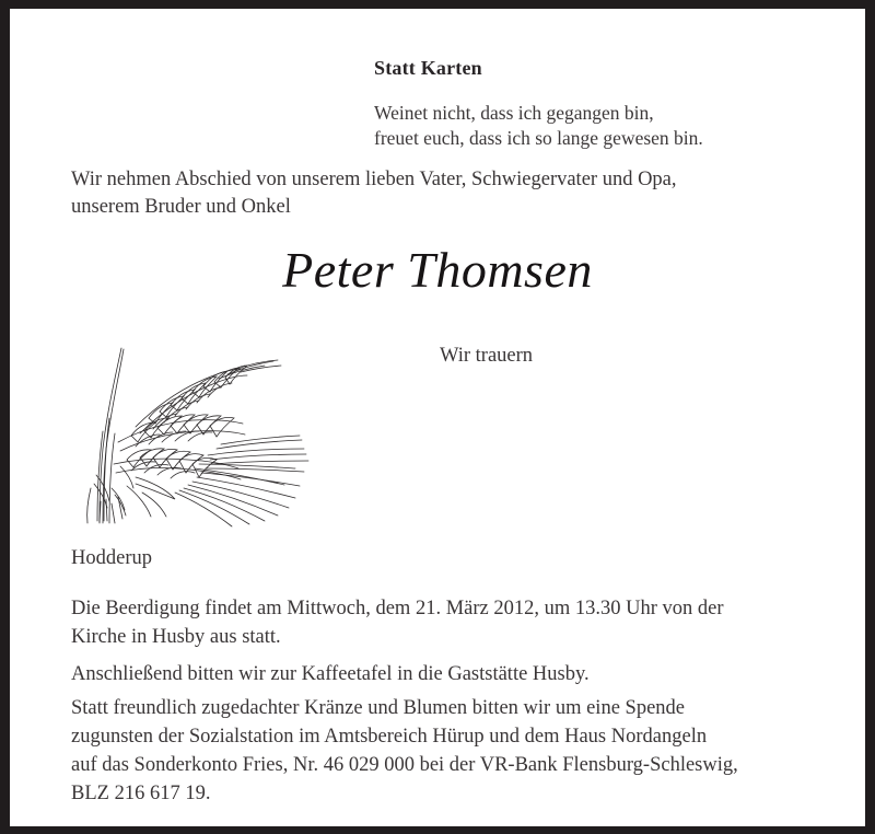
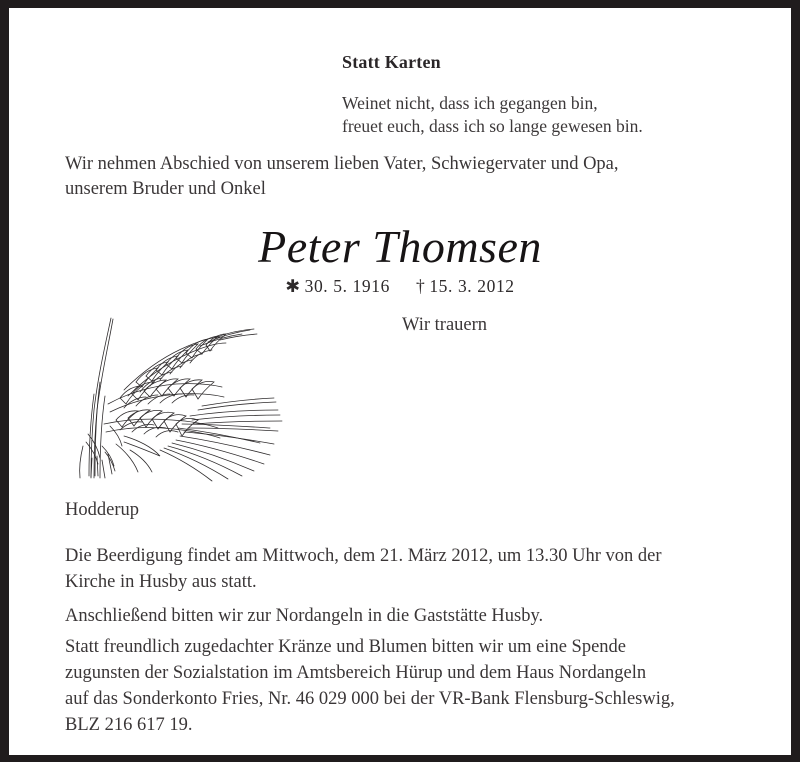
  Statt Karten
  Weinet nicht, dass ich gegangen bin,
  freuet euch, dass ich so lange gewesen bin.
  Wir nehmen Abschied von unserem lieben Vater, Schwiegervater und Opa,
  unserem Bruder und Onkel
  Peter Thomsen
+ ✱ 30. 5. 1916 † 15. 3. 2012
  Wir trauern
  Hodderup
  Die Beerdigung findet am Mittwoch, dem 21. März 2012, um 13.30 Uhr von der
  Kirche in Husby aus statt.
- Anschließend bitten wir zur Kaffeetafel in die Gaststätte Husby.
+ Anschließend bitten wir zur Nordangeln in die Gaststätte Husby.
  Statt freundlich zugedachter Kränze und Blumen bitten wir um eine Spende
  zugunsten der Sozialstation im Amtsbereich Hürup und dem Haus Nordangeln
  auf das Sonderkonto Fries, Nr. 46 029 000 bei der VR-Bank Flensburg-Schleswig,
  BLZ 216 617 19.
